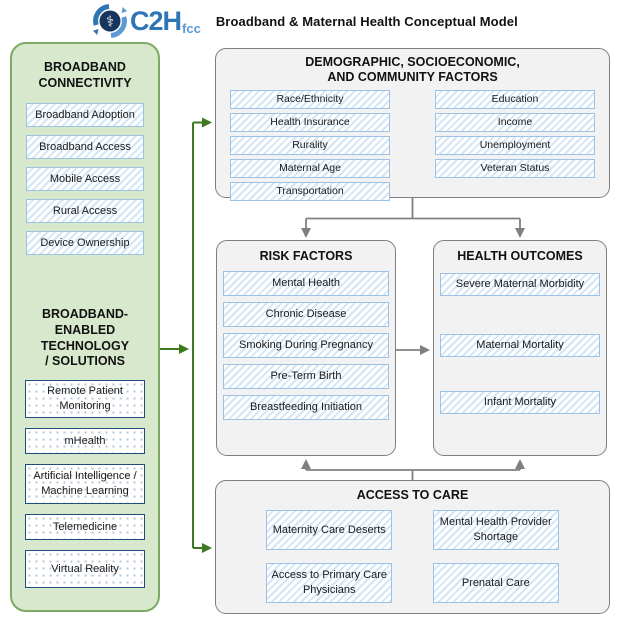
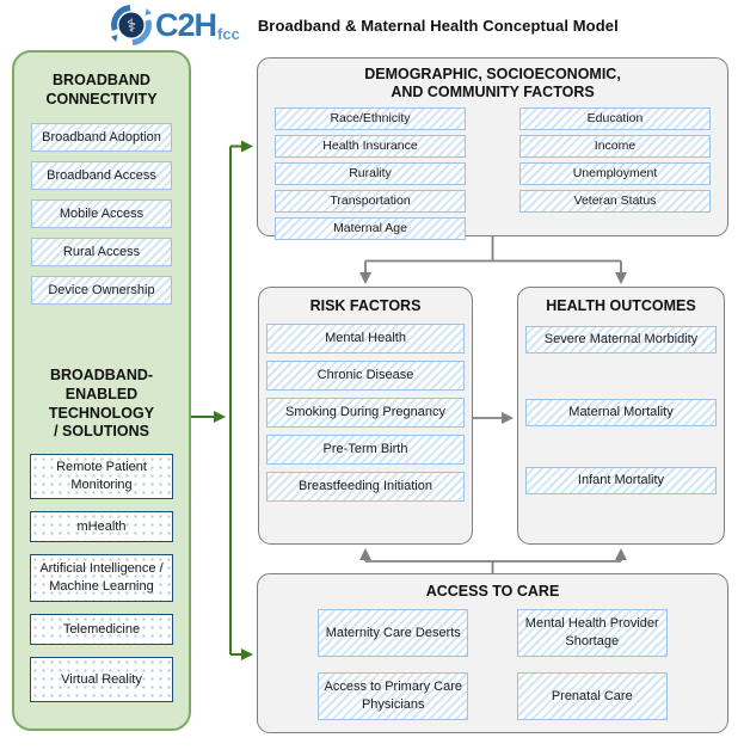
  ⚕
  C2H
  fcc
  Broadband & Maternal Health Conceptual Model
  BROADBAND CONNECTIVITY
  Broadband Adoption
  Broadband Access
  Mobile Access
  Rural Access
  Device Ownership
  BROADBAND-
  ENABLED TECHNOLOGY
  / SOLUTIONS
  Remote Patient Monitoring
  mHealth
  Artificial Intelligence / Machine Learning
  Telemedicine
  Virtual Reality
  DEMOGRAPHIC, SOCIOECONOMIC,
  AND COMMUNITY FACTORS
  Race/Ethnicity
  Education
  Health Insurance
  Income
  Rurality
  Unemployment
- Maternal Age
+ Transportation
  Veteran Status
- Transportation
+ Maternal Age
  RISK FACTORS
  Mental Health
  Chronic Disease
  Smoking During Pregnancy
  Pre-Term Birth
  Breastfeeding Initiation
  HEALTH OUTCOMES
  Severe Maternal Morbidity
  Maternal Mortality
  Infant Mortality
  ACCESS TO CARE
  Maternity Care Deserts
  Mental Health Provider Shortage
  Access to Primary Care Physicians
  Prenatal Care
